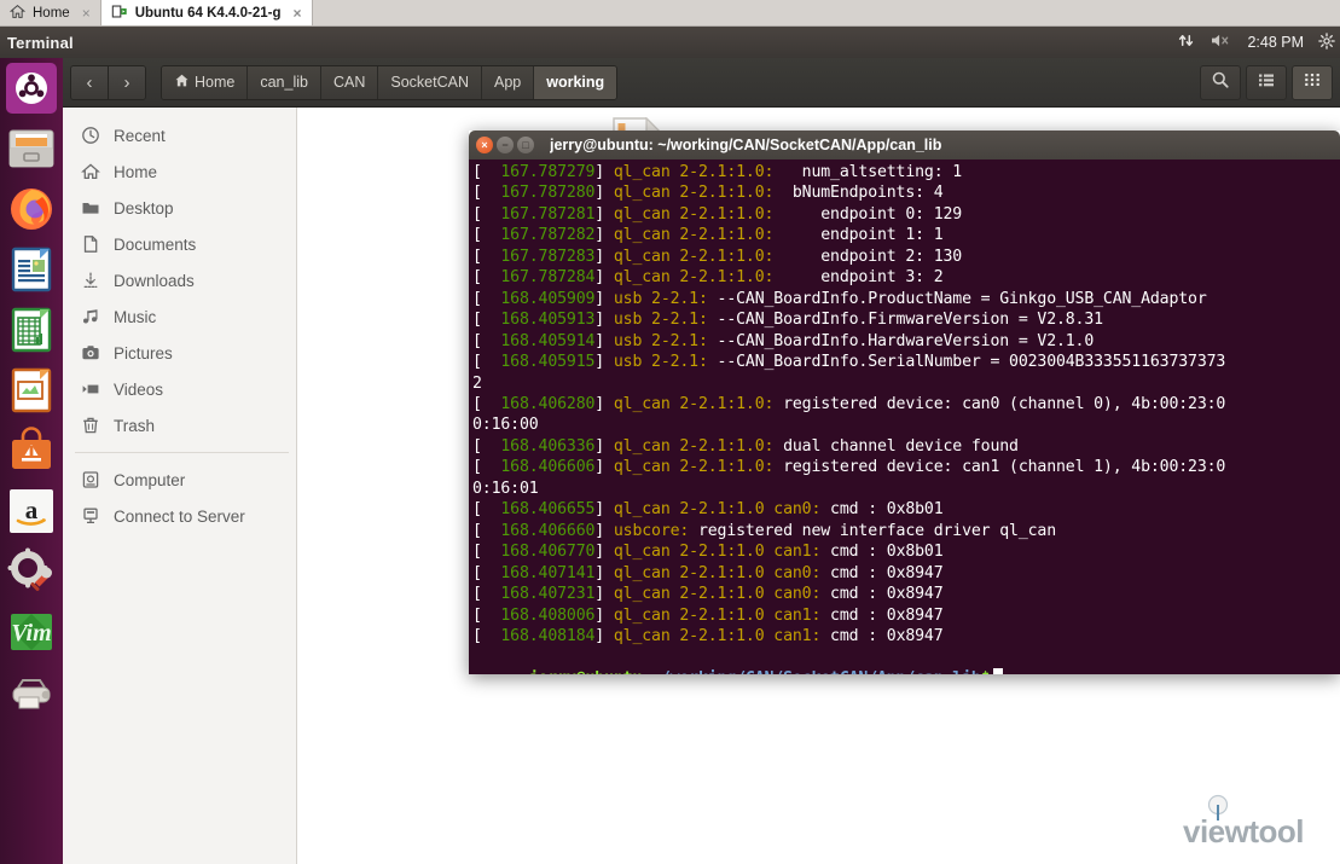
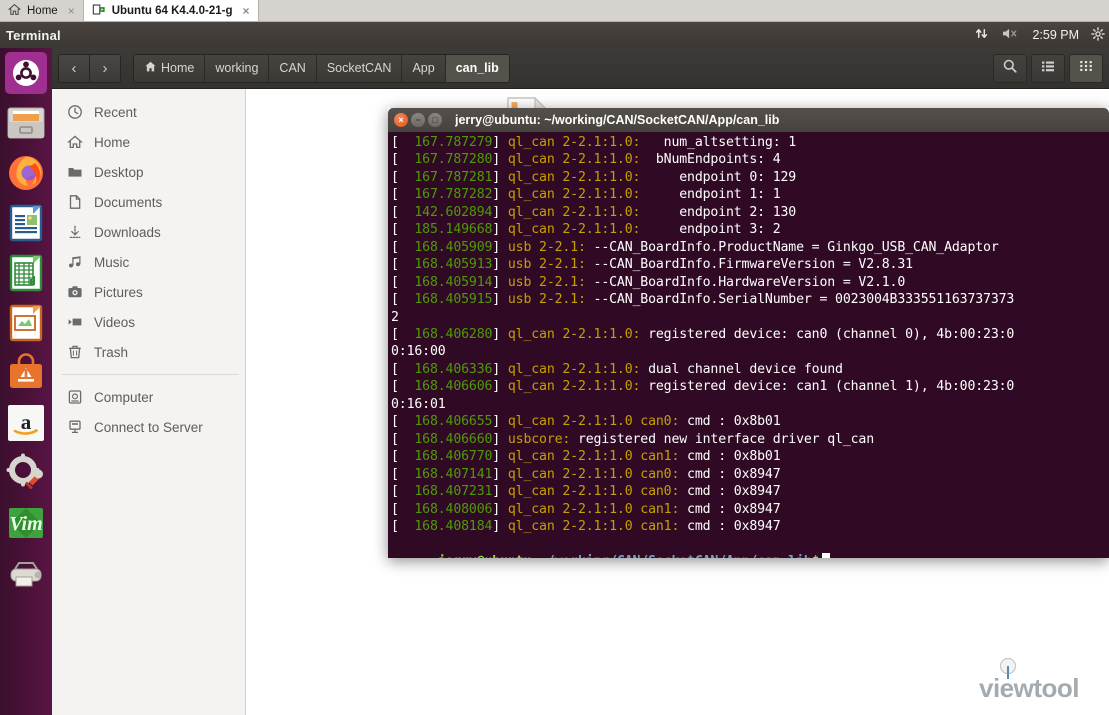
  Home
  ×
  Ubuntu 64 K4.4.0-21-g
  ×
  Terminal
- 2:48 PM
+ 2:59 PM
  a
  Vim
  ‹
  ›
  Home
- can_lib
+ working
  CAN
  SocketCAN
  App
- working
+ can_lib
  Recent
  Home
  Desktop
  Documents
  Downloads
  Music
  Pictures
  Videos
  Trash
  Computer
  Connect to Server
  ×
  −
  □
  jerry@ubuntu: ~/working/CAN/SocketCAN/App/can_lib
  [ 167.787279] ql_can 2-2.1:1.0: num_altsetting: 1
  [ 167.787280] ql_can 2-2.1:1.0: bNumEndpoints: 4
  [ 167.787281] ql_can 2-2.1:1.0: endpoint 0: 129
  [ 167.787282] ql_can 2-2.1:1.0: endpoint 1: 1
- [ 167.787283] ql_can 2-2.1:1.0: endpoint 2: 130
+ [ 142.602894] ql_can 2-2.1:1.0: endpoint 2: 130
- [ 167.787284] ql_can 2-2.1:1.0: endpoint 3: 2
+ [ 185.149668] ql_can 2-2.1:1.0: endpoint 3: 2
  [ 168.405909] usb 2-2.1: --CAN_BoardInfo.ProductName = Ginkgo_USB_CAN_Adaptor
  [ 168.405913] usb 2-2.1: --CAN_BoardInfo.FirmwareVersion = V2.8.31
  [ 168.405914] usb 2-2.1: --CAN_BoardInfo.HardwareVersion = V2.1.0
  [ 168.405915] usb 2-2.1: --CAN_BoardInfo.SerialNumber = 0023004B333551163737373
  2
  [ 168.406280] ql_can 2-2.1:1.0: registered device: can0 (channel 0), 4b:00:23:0
  0:16:00
  [ 168.406336] ql_can 2-2.1:1.0: dual channel device found
  [ 168.406606] ql_can 2-2.1:1.0: registered device: can1 (channel 1), 4b:00:23:0
  0:16:01
  [ 168.406655] ql_can 2-2.1:1.0 can0: cmd : 0x8b01
  [ 168.406660] usbcore: registered new interface driver ql_can
  [ 168.406770] ql_can 2-2.1:1.0 can1: cmd : 0x8b01
  [ 168.407141] ql_can 2-2.1:1.0 can0: cmd : 0x8947
  [ 168.407231] ql_can 2-2.1:1.0 can0: cmd : 0x8947
  [ 168.408006] ql_can 2-2.1:1.0 can1: cmd : 0x8947
  [ 168.408184] ql_can 2-2.1:1.0 can1: cmd : 0x8947
  viewtool
